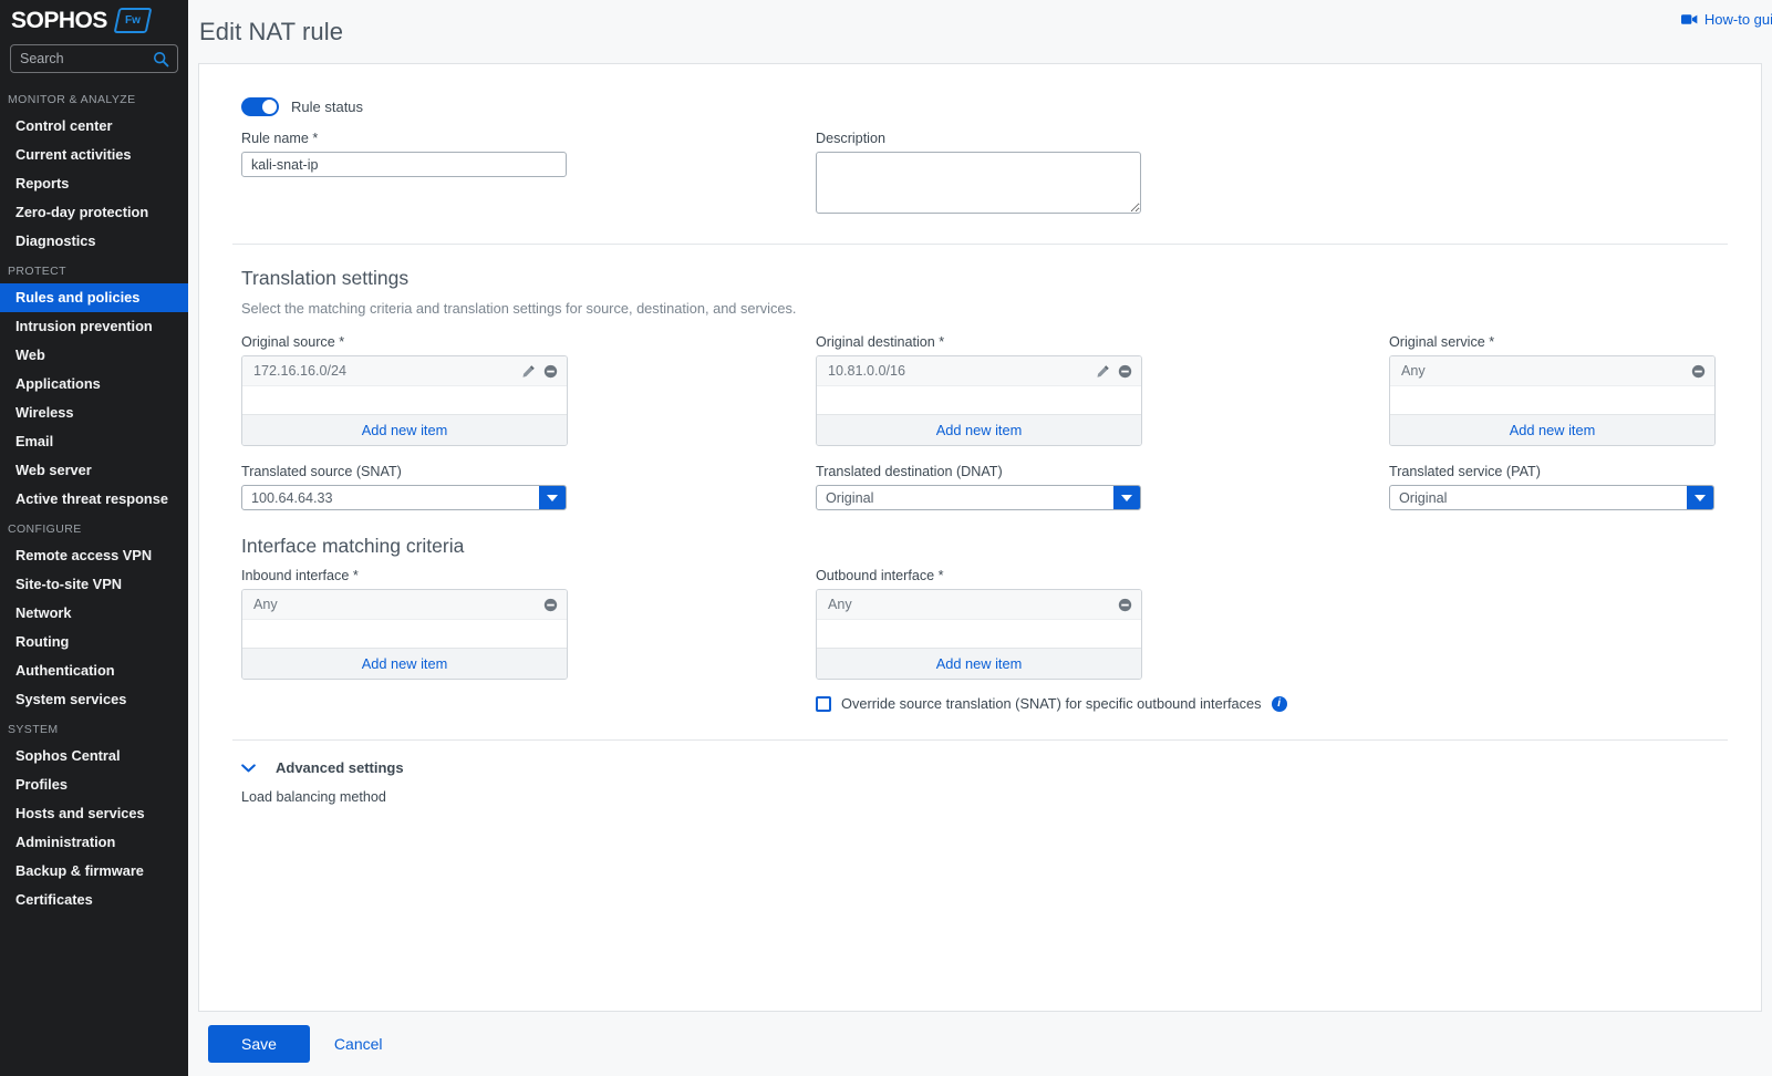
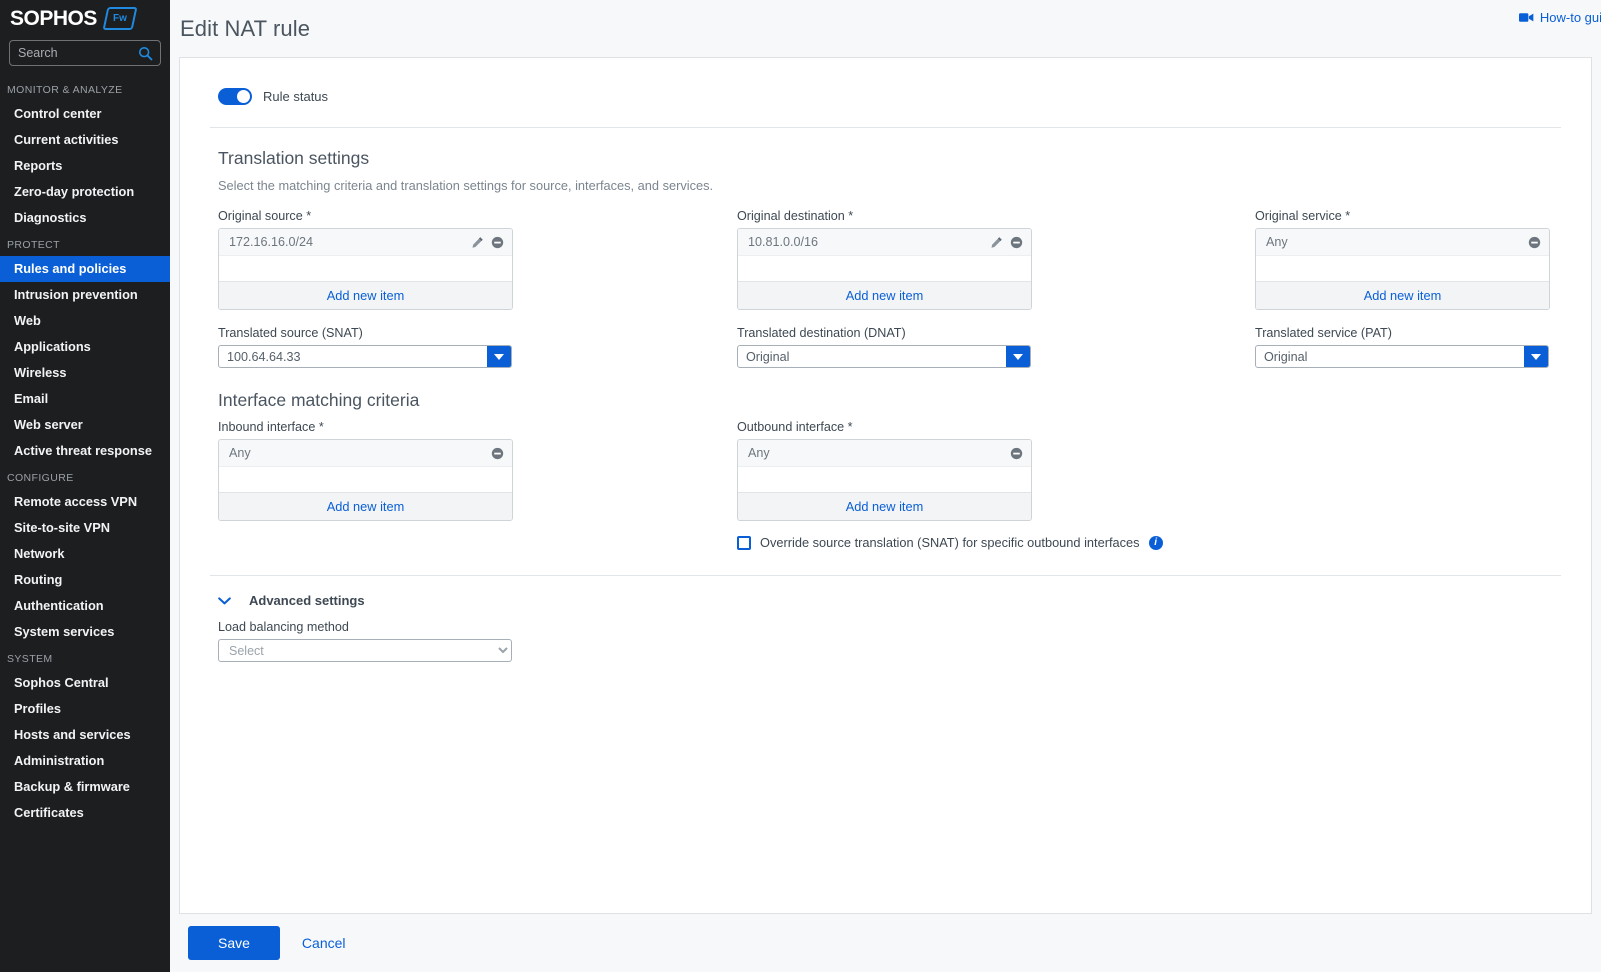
  SOPHOS
  Search
  MONITOR & ANALYZE
  Control center
  Current activities
  Reports
  Zero-day protection
  Diagnostics
  PROTECT
  Rules and policies
  Intrusion prevention
  Web
  Applications
  Wireless
  Email
  Web server
  Active threat response
  CONFIGURE
  Remote access VPN
  Site-to-site VPN
  Network
  Routing
  Authentication
  System services
  SYSTEM
  Sophos Central
  Profiles
  Hosts and services
  Administration
  Backup & firmware
  Certificates
  Edit NAT rule
  Rule status
- Rule name *
- kali-snat-ip
- Description
  Translation settings
- Select the matching criteria and translation settings for source, destination, and services.
+ Select the matching criteria and translation settings for source, interfaces, and services.
  Original source *
  172.16.16.0/24
  Add new item
  Translated source (SNAT)
  100.64.64.33
  Original destination *
  10.81.0.0/16
  Add new item
  Translated destination (DNAT)
  Original
  Original service *
  Any
  Add new item
  Translated service (PAT)
  Original
  Interface matching criteria
  Inbound interface *
  Any
  Add new item
  Outbound interface *
  Any
  Add new item
  Override source translation (SNAT) for specific outbound interfaces
  i
  Advanced settings
  Load balancing method
+ Select
  Save
  Cancel
